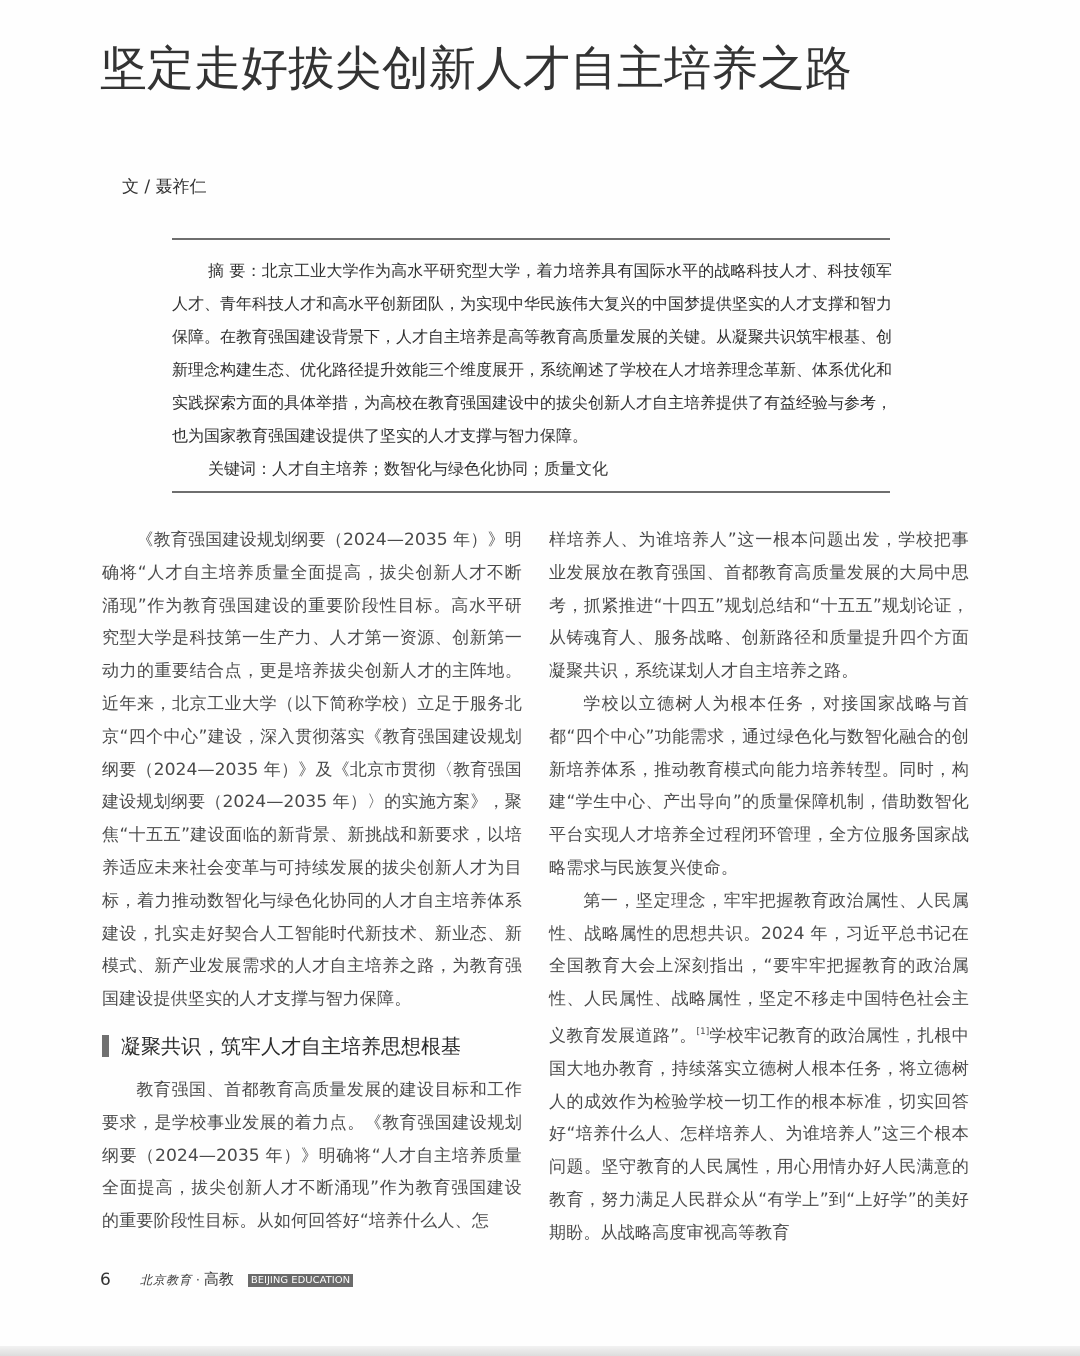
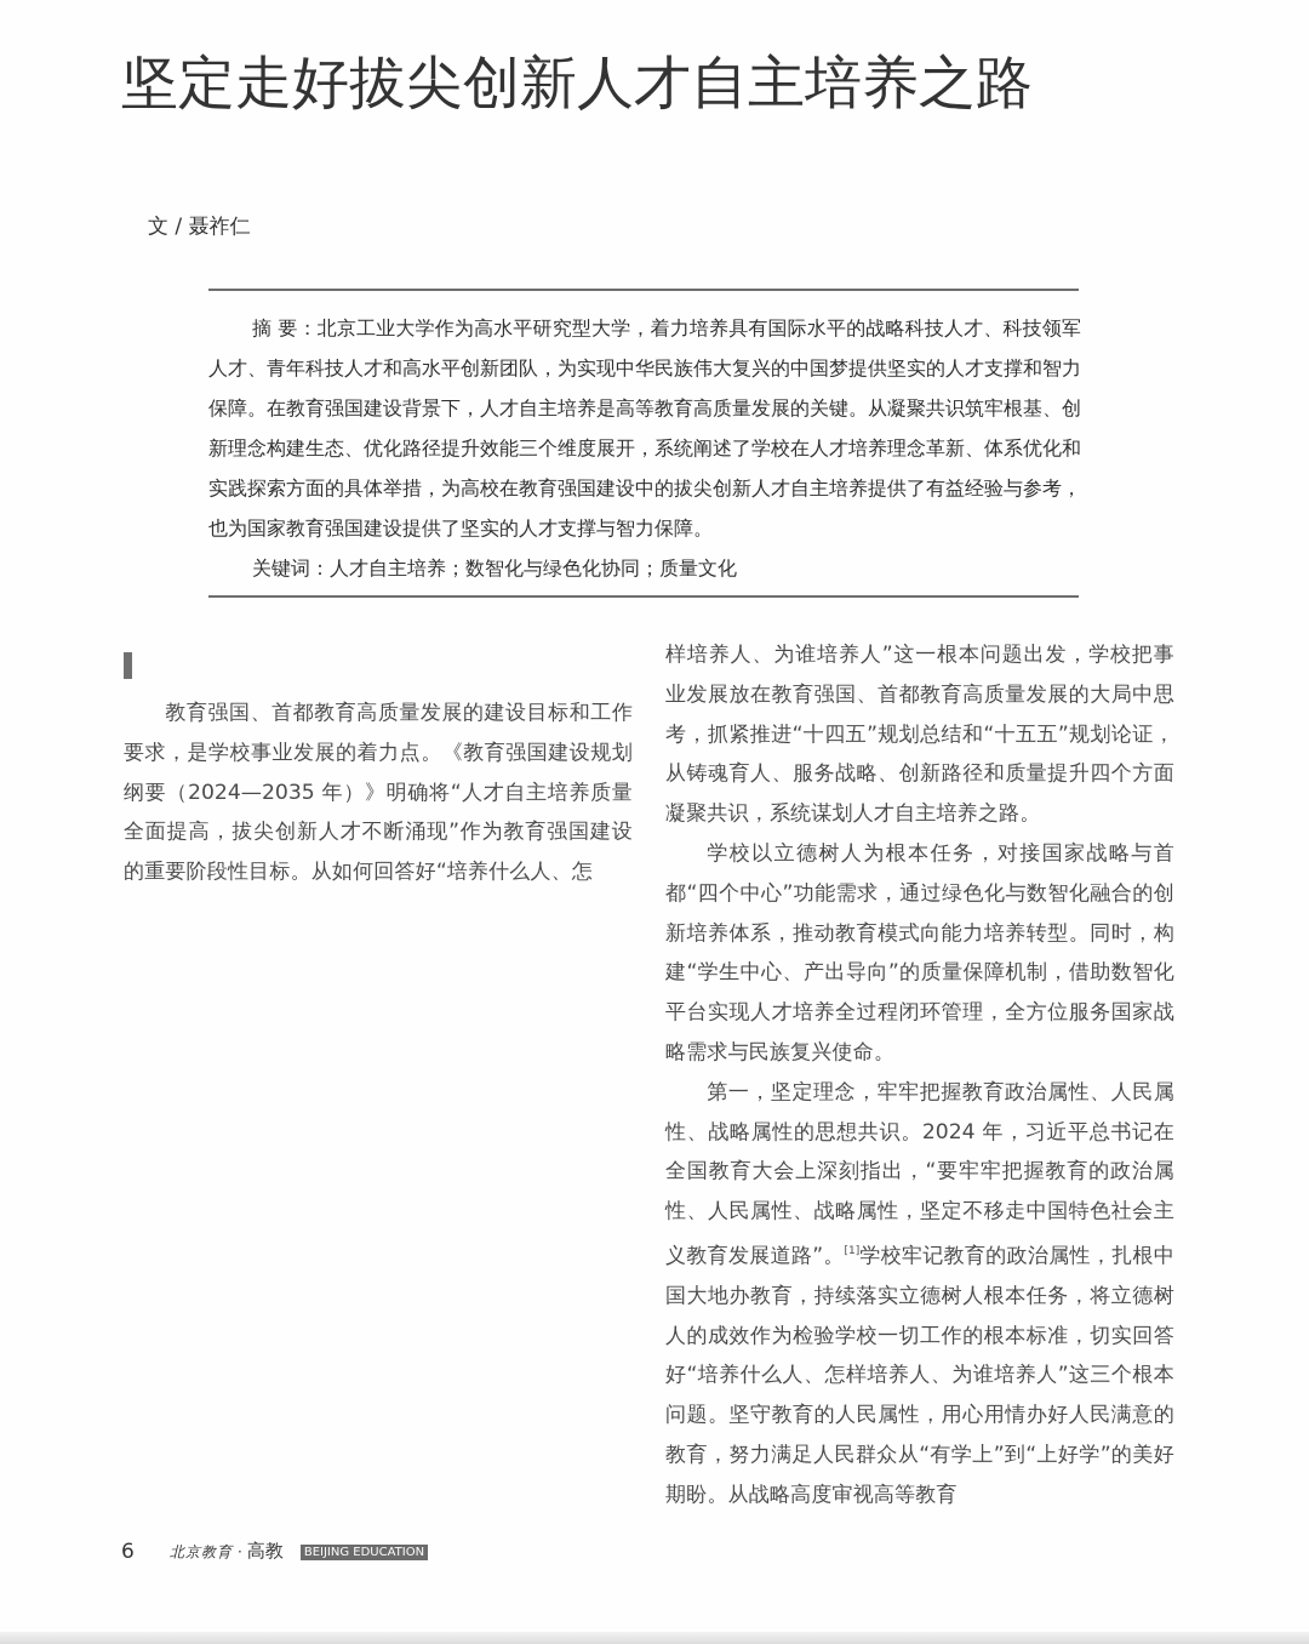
  坚定走好拔尖创新人才自主培养之路
  文 / 聂祚仁
  摘 要：北京工业大学作为高水平研究型大学，着力培养具有国际水平的战略科技人才、科技领军人才、青年科技人才和高水平创新团队，为实现中华民族伟大复兴的中国梦提供坚实的人才支撑和智力保障。在教育强国建设背景下，人才自主培养是高等教育高质量发展的关键。从凝聚共识筑牢根基、创新理念构建生态、优化路径提升效能三个维度展开，系统阐述了学校在人才培养理念革新、体系优化和实践探索方面的具体举措，为高校在教育强国建设中的拔尖创新人才自主培养提供了有益经验与参考，也为国家教育强国建设提供了坚实的人才支撑与智力保障。
  关键词：人才自主培养；数智化与绿色化协同；质量文化
- 《教育强国建设规划纲要（2024—2035 年）》明确将“人才自主培养质量全面提高，拔尖创新人才不断涌现”作为教育强国建设的重要阶段性目标。高水平研究型大学是科技第一生产力、人才第一资源、创新第一动力的重要结合点，更是培养拔尖创新人才的主阵地。近年来，北京工业大学（以下简称学校）立足于服务北京“四个中心”建设，深入贯彻落实《教育强国建设规划纲要（2024—2035 年）》及《北京市贯彻〈教育强国建设规划纲要（2024—2035 年）〉的实施方案》，聚焦“十五五”建设面临的新背景、新挑战和新要求，以培养适应未来社会变革与可持续发展的拔尖创新人才为目标，着力推动数智化与绿色化协同的人才自主培养体系建设，扎实走好契合人工智能时代新技术、新业态、新模式、新产业发展需求的人才自主培养之路，为教育强国建设提供坚实的人才支撑与智力保障。
- 凝聚共识，筑牢人才自主培养思想根基
  教育强国、首都教育高质量发展的建设目标和工作要求，是学校事业发展的着力点。《教育强国建设规划纲要（2024—2035 年）》明确将“人才自主培养质量全面提高，拔尖创新人才不断涌现”作为教育强国建设的重要阶段性目标。从如何回答好“培养什么人、怎
  样培养人、为谁培养人”这一根本问题出发，学校把事业发展放在教育强国、首都教育高质量发展的大局中思考，抓紧推进“十四五”规划总结和“十五五”规划论证，从铸魂育人、服务战略、创新路径和质量提升四个方面凝聚共识，系统谋划人才自主培养之路。
  学校以立德树人为根本任务，对接国家战略与首都“四个中心”功能需求，通过绿色化与数智化融合的创新培养体系，推动教育模式向能力培养转型。同时，构建“学生中心、产出导向”的质量保障机制，借助数智化平台实现人才培养全过程闭环管理，全方位服务国家战略需求与民族复兴使命。
  第一，坚定理念，牢牢把握教育政治属性、人民属性、战略属性的思想共识。2024 年，习近平总书记在全国教育大会上深刻指出，“要牢牢把握教育的政治属性、人民属性、战略属性，坚定不移走中国特色社会主义教育发展道路”。[1]学校牢记教育的政治属性，扎根中国大地办教育，持续落实立德树人根本任务，将立德树人的成效作为检验学校一切工作的根本标准，切实回答好“培养什么人、怎样培养人、为谁培养人”这三个根本问题。坚守教育的人民属性，用心用情办好人民满意的教育，努力满足人民群众从“有学上”到“上好学”的美好期盼。从战略高度审视高等教育
  6
  北京教育
  ·
  高教
  BEIJING EDUCATION
